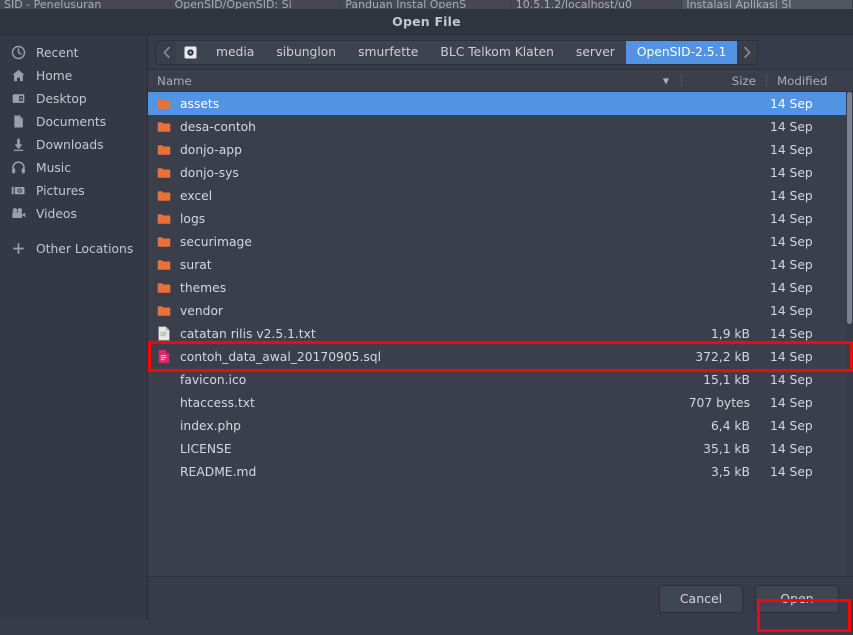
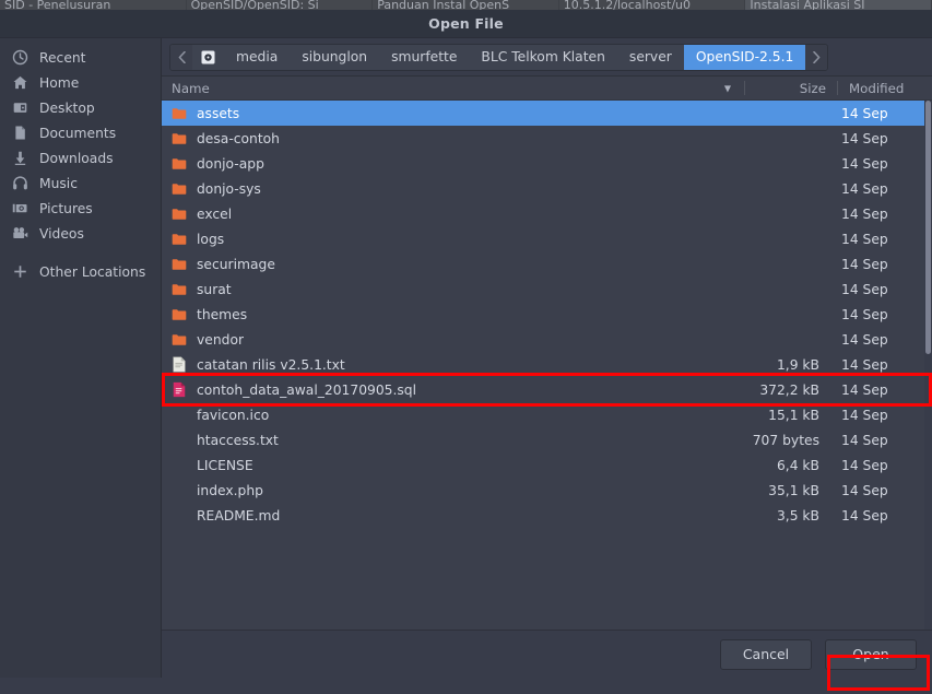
  SID - Penelusuran
  OpenSID/OpenSID: Si
  Panduan Instal OpenS
  10.5.1.2/localhost/u0
  Instalasi Aplikasi SI
  Open File
  Recent
  Home
  Desktop
  Documents
  Downloads
  Music
  Pictures
  Videos
  Other Locations
  media
  sibunglon
  smurfette
  BLC Telkom Klaten
  server
  OpenSID-2.5.1
  Name
  ▼
  Size
  Modified
  assets
  14 Sep
  desa-contoh
  14 Sep
  donjo-app
  14 Sep
  donjo-sys
  14 Sep
  excel
  14 Sep
  logs
  14 Sep
  securimage
  14 Sep
  surat
  14 Sep
  themes
  14 Sep
  vendor
  14 Sep
  catatan rilis v2.5.1.txt
  1,9 kB
  14 Sep
  contoh_data_awal_20170905.sql
  372,2 kB
  14 Sep
  favicon.ico
  15,1 kB
  14 Sep
  htaccess.txt
  707 bytes
  14 Sep
- index.php
+ LICENSE
  6,4 kB
  14 Sep
- LICENSE
+ index.php
  35,1 kB
  14 Sep
  README.md
  3,5 kB
  14 Sep
  Cancel
  Open
